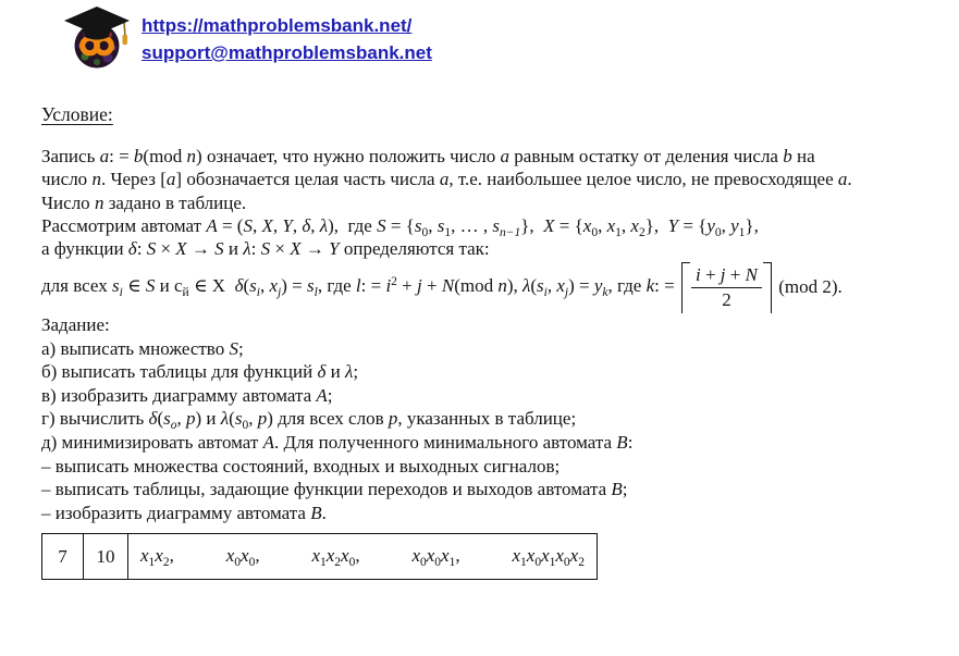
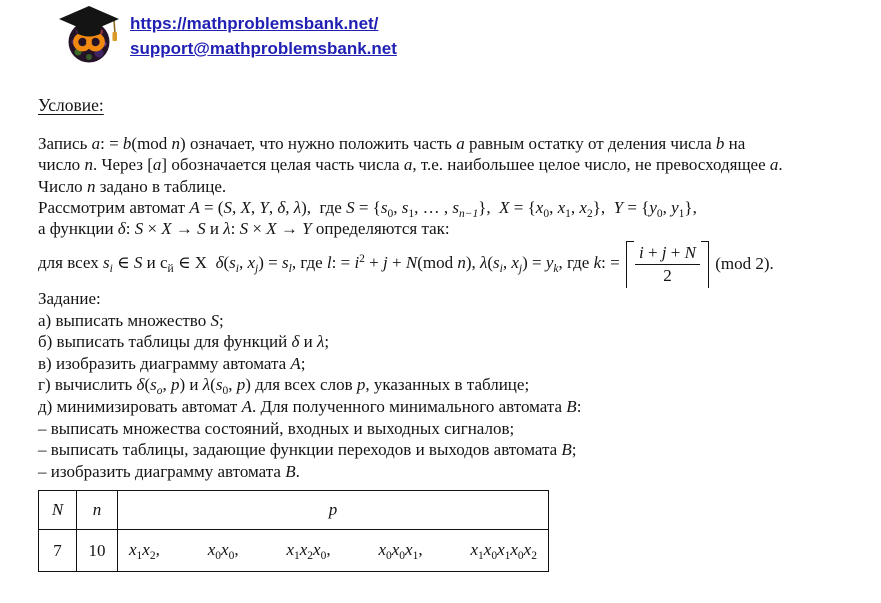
  https://mathproblemsbank.net/
  support@mathproblemsbank.net
  Условие:
- Запись a: = b(mod n) означает, что нужно положить число a равным остатку от деления числа b на
+ Запись a: = b(mod n) означает, что нужно положить часть a равным остатку от деления числа b на
  число n. Через [a] обозначается целая часть числа a, т.е. наибольшее целое число, не превосходящее a.
  Число n задано в таблице.
  Рассмотрим автомат A = (S, X, Y, δ, λ), где S = {s0, s1, … , sn−1}, X = {x0, x1, x2}, Y = {y0, y1},
  а функции δ: S × X → S и λ: S × X → Y определяются так:
  для всех si ∈ S и сй ∈ Х δ(si, xj) = sl, где l: = i2 + j + N(mod n), λ(si, xj) = yk, где k: =
  i + j + N
  2
  (mod 2).
  Задание:
  а) выписать множество S;
  б) выписать таблицы для функций δ и λ;
  в) изобразить диаграмму автомата A;
  г) вычислить δ(so, p) и λ(s0, p) для всех слов p, указанных в таблице;
  д) минимизировать автомат A. Для полученного минимального автомата B:
  – выписать множества состояний, входных и выходных сигналов;
  – выписать таблицы, задающие функции переходов и выходов автомата B;
  – изобразить диаграмму автомата B.
+ N	n	p
  7	10	x1x2, x0x0, x1x2x0, x0x0x1, x1x0x1x0x2
